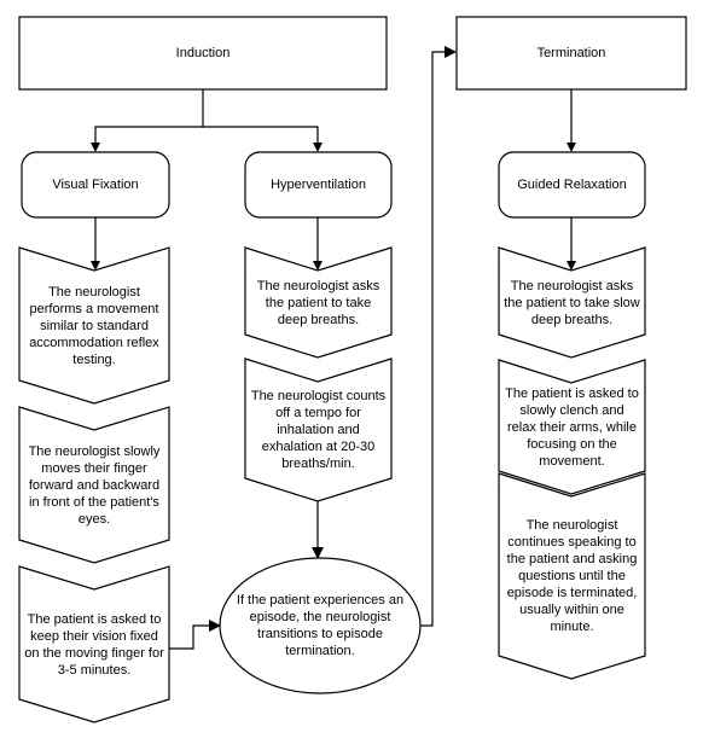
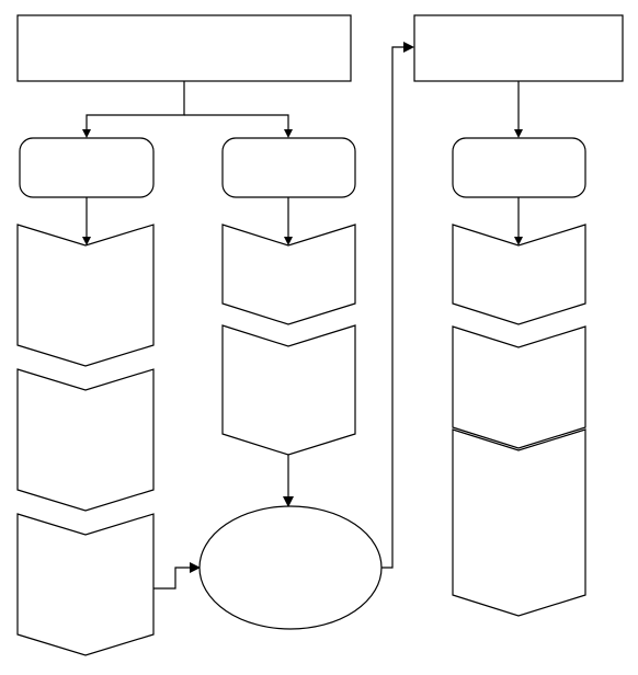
- Induction
- Termination
- Visual Fixation
- Hyperventilation
- Guided Relaxation
- The neurologist performs a movement similar to standard accommodation reflex testing.
- The neurologist slowly moves their finger forward and backward in front of the patient's eyes.
- The patient is asked to keep their vision fixed on the moving finger for 3-5 minutes.
- The neurologist asks the patient to take deep breaths.
- The neurologist counts off a tempo for inhalation and exhalation at 20-30 breaths/min.
- If the patient experiences an episode, the neurologist transitions to episode termination.
- The neurologist asks the patient to take slow deep breaths.
- The patient is asked to slowly clench and relax their arms, while focusing on the movement.
- The neurologist continues speaking to the patient and asking questions until the episode is terminated, usually within one minute.
